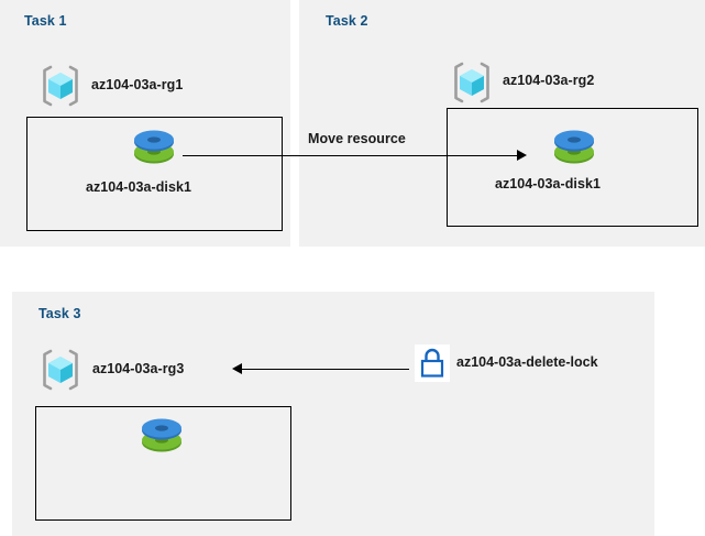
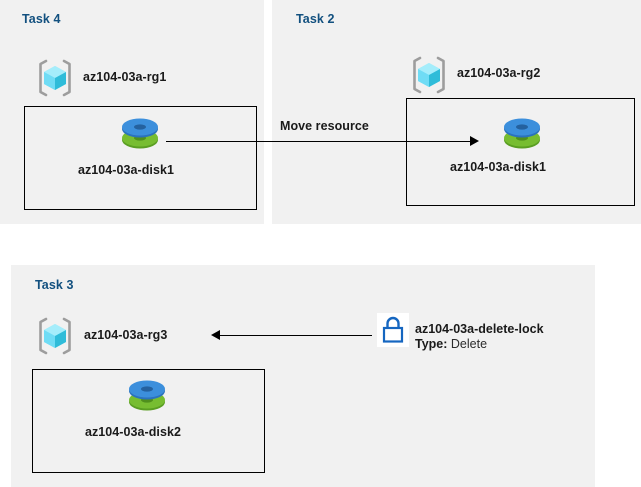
- Task 1
+ Task 4
  az104-03a-rg1
  az104-03a-disk1
  Task 2
  az104-03a-rg2
  az104-03a-disk1
  Move resource
  Task 3
  az104-03a-rg3
+ az104-03a-disk2
  az104-03a-delete-lock
+ Type: Delete
